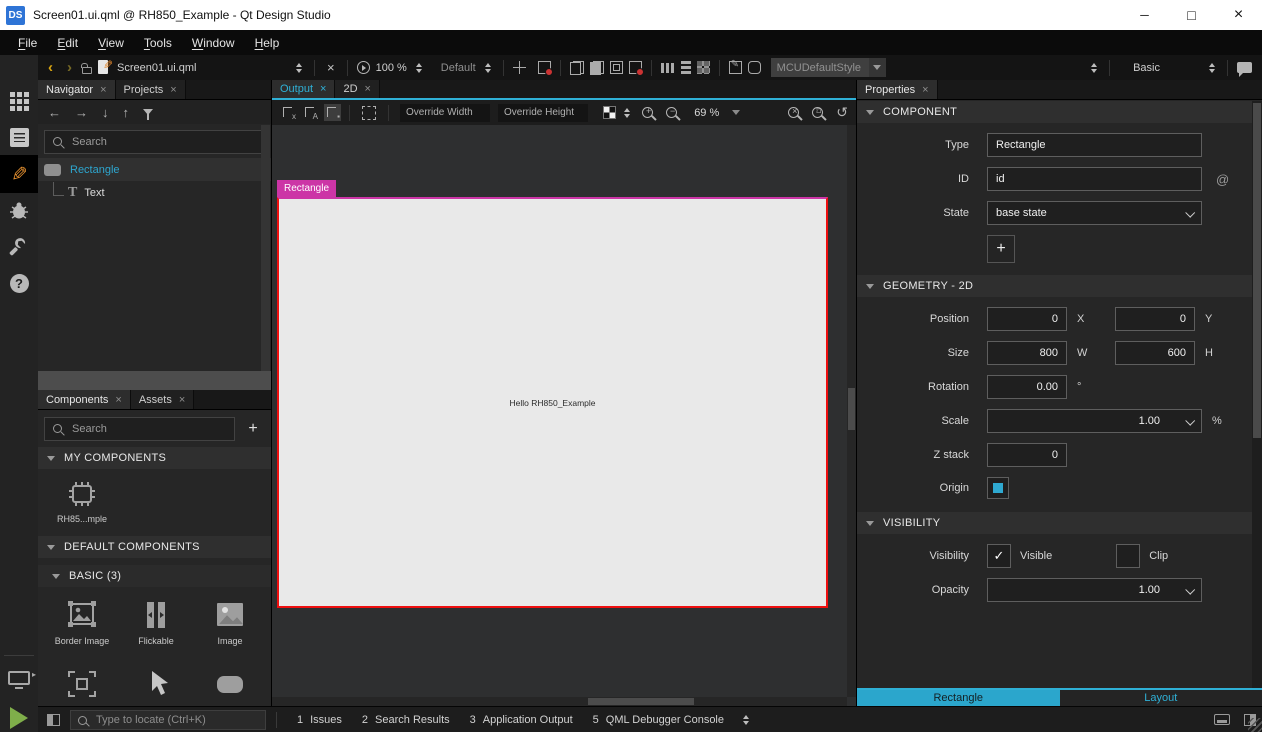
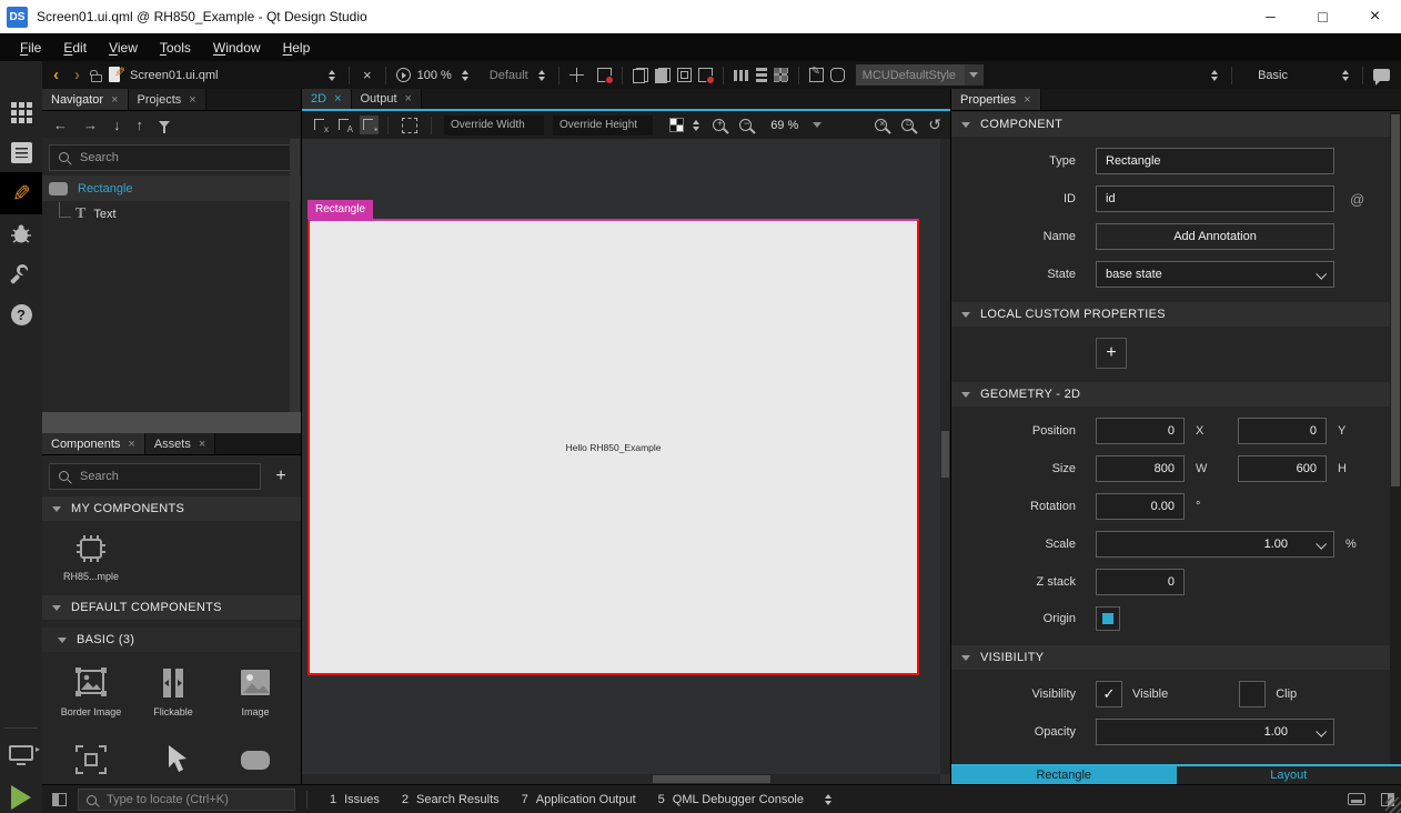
  DS
  Screen01.ui.qml @ RH850_Example - Qt Design Studio
  ─
  □
  ×
  File
  Edit
  View
  Tools
  Window
  Help
  ‹
  ›
  Screen01.ui.qml
  ×
  100 %
  Default
  MCUDefaultStyle
  Basic
  ?
  ▸
  Navigator
  ×
  Projects
  ×
  ←
  →
  ↓
  ↑
  Search
  Rectangle
  T
  Text
  Components
  ×
  Assets
  ×
  Search
  +
  MY COMPONENTS
  RH85...mple
  DEFAULT COMPONENTS
  BASIC (3)
  Border Image
  Flickable
  Image
- Output
+ 2D
  ×
- 2D
+ Output
  ×
  x
  A
  ▪
  Override Width
  Override Height
  +
  −
  69 %
  ×
  ⌑
  ↺
  Rectangle
  Hello RH850_Example
  Properties
  ×
  COMPONENT
  Type
  Rectangle
  ID
  id
  @
+ Name
+ Add Annotation
  State
  base state
+ LOCAL CUSTOM PROPERTIES
  +
  GEOMETRY - 2D
  Position
  0
  X
  0
  Y
  Size
  800
  W
  600
  H
  Rotation
  0.00
  °
  Scale
  1.00
  %
  Z stack
  0
  Origin
  VISIBILITY
  Visibility
  ✓
  Visible
  Clip
  Opacity
  1.00
  Rectangle
  Layout
  Type to locate (Ctrl+K)
  1
  Issues
  2
  Search Results
- 3
+ 7
  Application Output
  5
  QML Debugger Console
